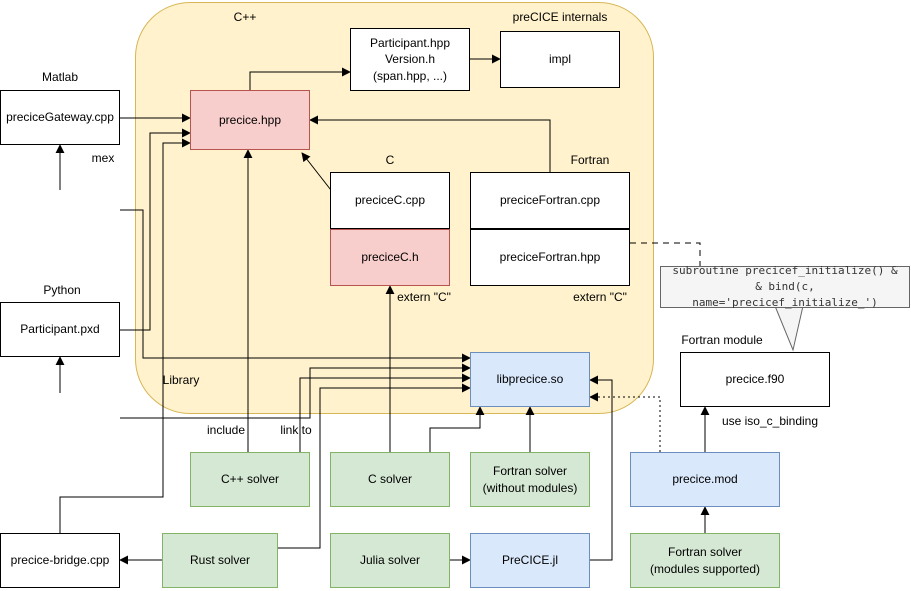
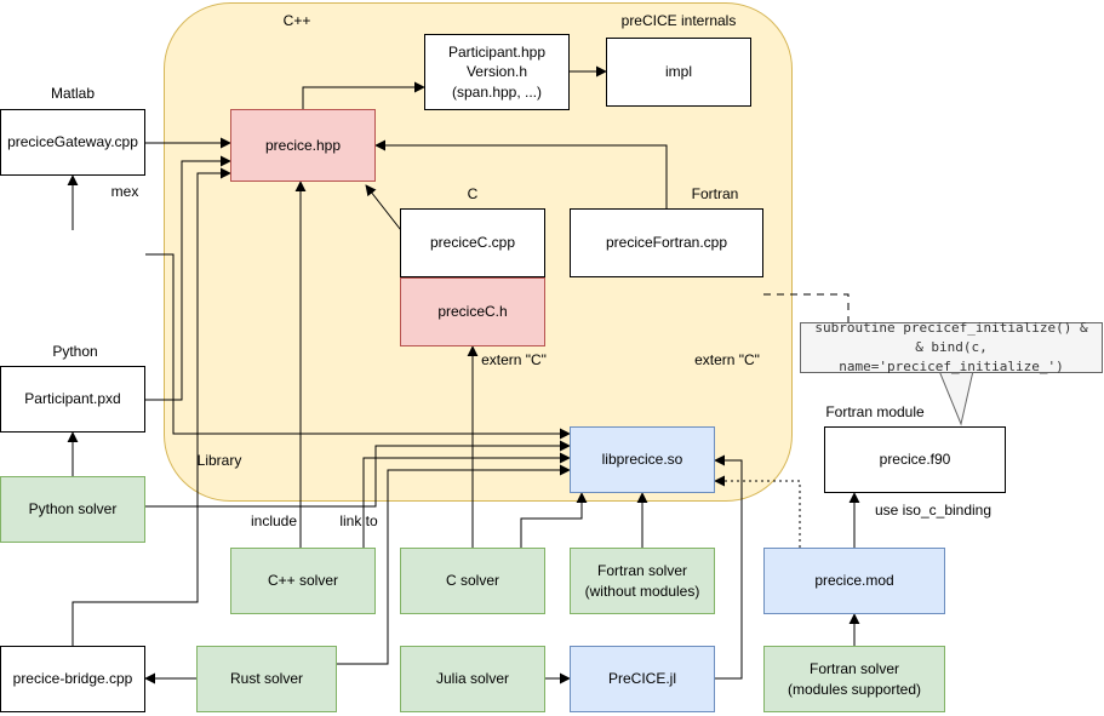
  C++
  preCICE internals
  Matlab
  mex
  Python
  C
  Fortran
  extern "C"
  extern "C"
  Library
  include
  link to
  Fortran module
  use iso_c_binding
  Participant.hpp
  Version.h
  (span.hpp, ...)
  impl
  precice.hpp
  preciceC.cpp
  preciceC.h
  preciceFortran.cpp
- preciceFortran.hpp
  libprecice.so
  preciceGateway.cpp
  Participant.pxd
+ Python solver
  precice-bridge.cpp
  C++ solver
  C solver
  Fortran solver
  (without modules)
  precice.mod
  Rust solver
  Julia solver
  PreCICE.jl
  Fortran solver
  (modules supported)
  precice.f90
  subroutine precicef_initialize() &
  & bind(c, name='precicef_initialize_')
